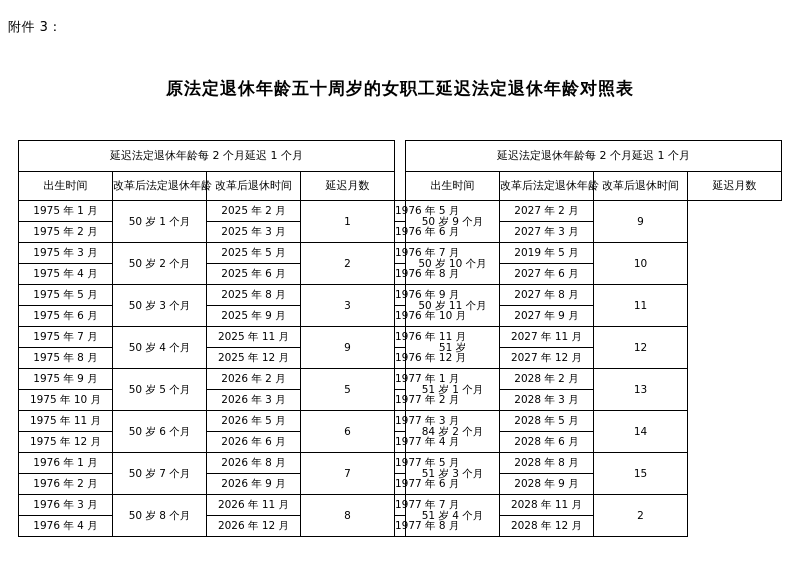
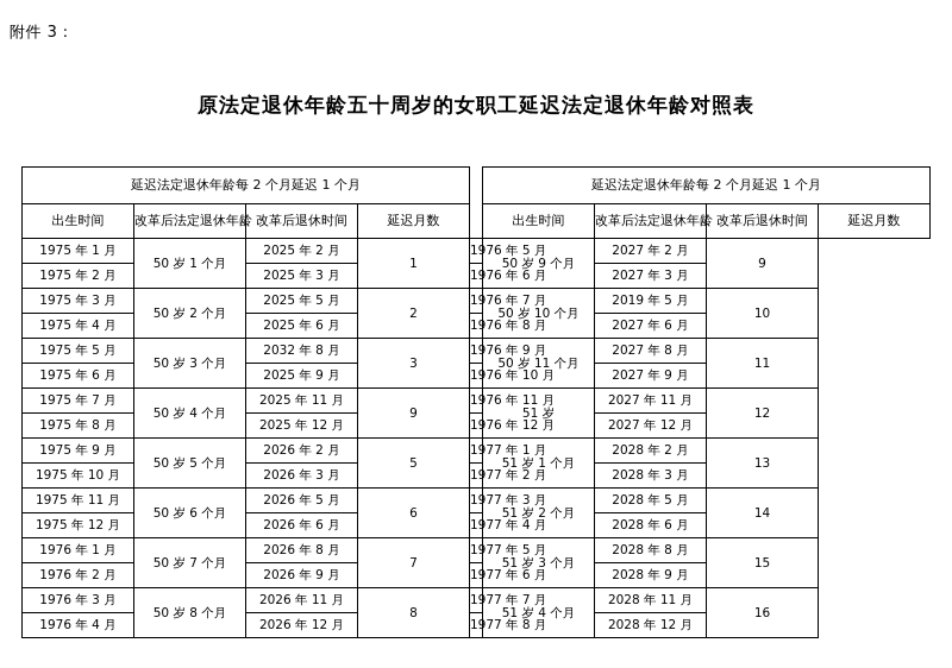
  附件 3：
  原法定退休年龄五十周岁的女职工延迟法定退休年龄对照表
  延迟法定退休年龄每 2 个月延迟 1 个月		延迟法定退休年龄每 2 个月延迟 1 个月
  出生时间	改革后法定退休年龄	改革后退休时间	延迟月数	出生时间	改革后法定退休年龄	改革后退休时间	延迟月数
  1975 年 1 月	50 岁 1 个月	2025 年 2 月	1	1976	50 岁 9 个月	2027 年 2 月	9
  1975 年 2 月	2025 年 3 月	1976 年 6 月	2027 年 3 月
  1975 年 3 月	50 岁 2 个月	2025 年 5 月	2	197	50 岁 10 个月	2019 年 5 月	10
  1975 年 4 月	2025 年 6 月	1976 年 8 月	2027 年 6 月
- 1975 年 5 月	50 岁 3 个月	2025 年 8 月	3	197	50 岁 11 个月	2027 年 8 月	11
+ 1975 年 5 月	50 岁 3 个月	2032 年 8 月	3	197	50 岁 11 个月	2027 年 8 月	11
  1975 年 6 月	2025 年 9 月	1976 年 10 月	2027 年 9 月
  1975 年 7 月	50 岁 4 个月	2025 年 11 月	9	1976 年	51 岁	2027 年 11 月	12
  1975 年 8 月	2025 年 12 月	1976 年 12 月	2027 年 12 月
  1975 年 9 月	50 岁 5 个月	2026 年 2 月	5	1977	51 岁 1 个月	2028 年 2 月	13
  1975 年 10 月	2026 年 3 月	1977 年 2 月	2028 年 3 月
- 1975 年 11 月	50 岁 6 个月	2026 年 5 月	6	1977	84 岁 2 个月	2028 年 5 月	14
+ 1975 年 11 月	50 岁 6 个月	2026 年 5 月	6	1977	51 岁 2 个月	2028 年 5 月	14
  1975 年 12 月	2026 年 6 月	1977 年 4 月	2028 年 6 月
  1976 年 1 月	50 岁 7 个月	2026 年 8 月	7	1977	51 岁 3 个月	2028 年 8 月	15
  1976 年 2 月	2026 年 9 月	1977 年 6 月	2028 年 9 月
- 1976 年 3 月	50 岁 8 个月	2026 年 11 月	8	1977	51 岁 4 个月	2028 年 11 月	2
+ 1976 年 3 月	50 岁 8 个月	2026 年 11 月	8	1977	51 岁 4 个月	2028 年 11 月	16
  1976 年 4 月	2026 年 12 月	1977 年 8 月	2028 年 12 月
